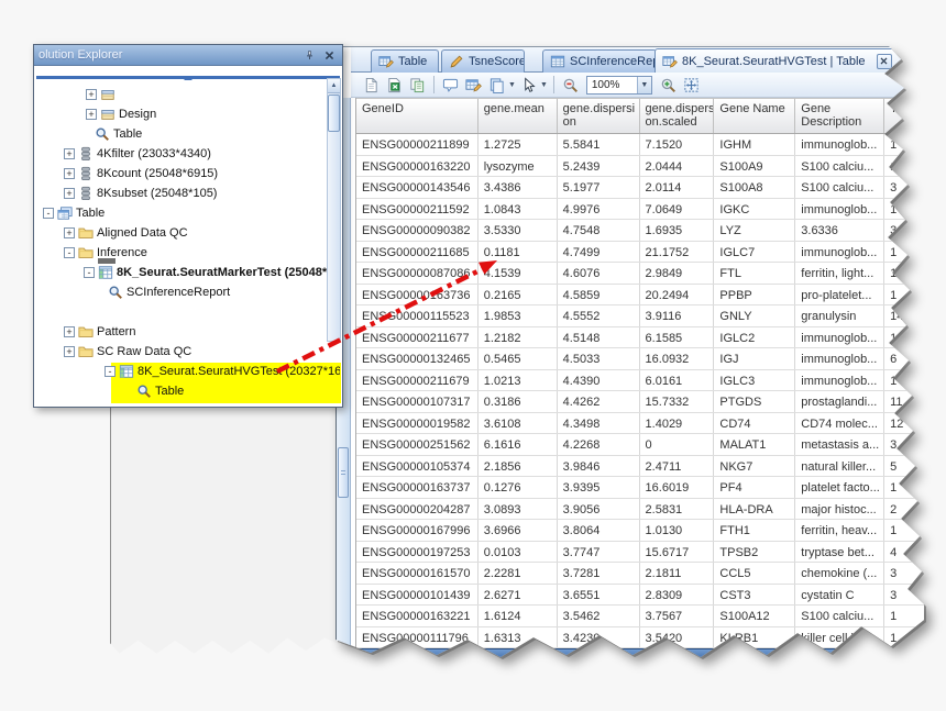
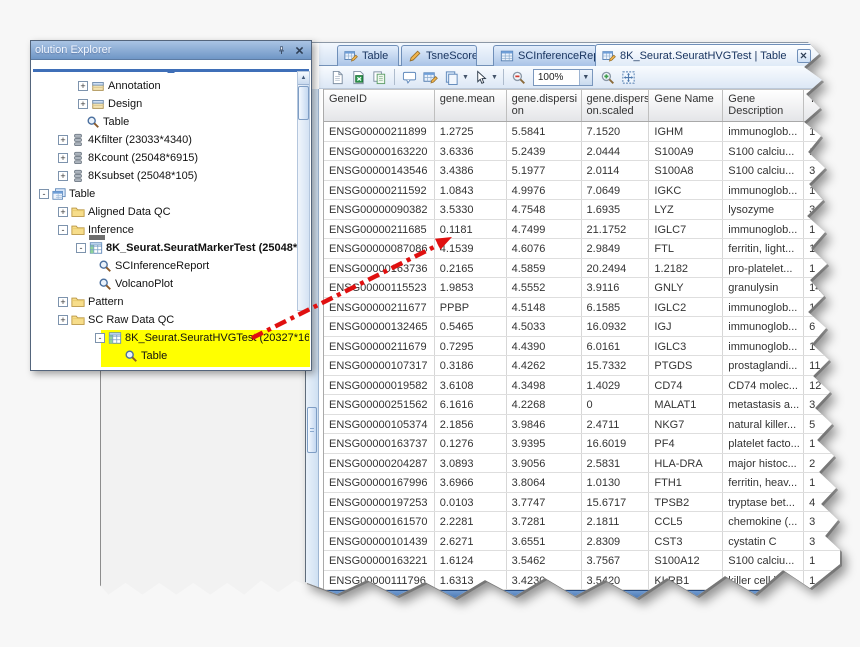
  Table
  TsneScore
  SCInferenceRe
  8K_Seurat.SeuratHVGTest | Table
  100%
  GeneID
  gene.mean
  gene.dispersi
  on
  gene.dispers
  on.scaled
  Gene Name
  Gene
  Description
  ENSG00000211899
  1.2725
  5.5841
  7.1520
  IGHM
  immunoglob...
  1
  ENSG00000163220
- lysozyme
+ 3.6336
  5.2439
  2.0444
  S100A9
  S100 calciu...
  ENSG00000143546
  3.4386
  5.1977
  2.0114
  S100A8
  S100 calciu...
  3
  ENSG00000211592
  1.0843
  4.9976
  7.0649
  IGKC
  immunoglob...
  1
  ENSG00000090382
  3.5330
  4.7548
  1.6935
  LYZ
- 3.6336
+ lysozyme
  3
  ENSG00000211685
  0.1181
  4.7499
  21.1752
  IGLC7
  immunoglob...
  1
  ENSG00000087086
  4.1539
  4.6076
  2.9849
  FTL
  ferritin, light...
  ENSG0000063736
  0.2165
  4.5859
  20.2494
- PPBP
+ 1.2182
  pro-platelet...
  1
  EN00000115523
  1.9853
  4.5552
  3.9116
  GNLY
  granulysin
  ENSG00000211677
- 1.2182
+ PPBP
  4.5148
  6.1585
  IGLC2
  immunoglob...
  1
  ENSG00000132465
  0.5465
  4.5033
  16.0932
  IGJ
  immunoglob...
  6
  ENSG00000211679
- 1.0213
+ 0.7295
  4.4390
  6.0161
  IGLC3
  immunoglob...
  1
  ENSG00000107317
  0.3186
  4.4262
  15.7332
  PTGDS
  prostaglandi...
  11
  ENSG00000019582
  3.6108
  4.3498
  1.4029
  CD74
  CD74 molec...
  12
  ENSG00000251562
  6.1616
  4.2268
  0
  MALAT1
  metastasis a...
  3
  ENSG00000105374
  2.1856
  3.9846
  2.4711
  NKG7
  natural killer...
  5
  ENSG00000163737
  0.1276
  3.9395
  16.6019
  PF4
  platelet facto...
  1
  ENSG00000204287
  3.0893
  3.9056
  2.5831
  HLA-DRA
  major histoc...
  2
  ENSG00000167996
  3.6966
  3.8064
  1.0130
  FTH1
  ferritin, heav...
  1
  ENSG00000197253
  0.0103
  3.7747
  15.6717
  TPSB2
  tryptase bet...
  4
  ENSG00000161570
  2.2281
  3.7281
  2.1811
  CCL5
  chemokine (...
  3
  ENSG00000101439
  2.6271
  3.6551
  2.8309
  CST3
  cystatin C
  3
  ENSG00000163221
  1.6124
  3.5462
  3.7567
  S100A12
  S100 calciu...
  1
  ENSG00000111796
  1.6313
  3.423
  3.520
  KRB1
  1
  olution Explorer
  +
+ Annotation
  +
  Design
  Table
  +
  4Kfilter (23033*4340)
  +
  8Kcount (25048*6915)
  +
  8Ksubset (25048*105)
  -
  Table
  +
  Aligned Data QC
  -
  Inference
  -
  8K_Seurat.SeuratMarkerTest (25048*
  SCInferenceReport
+ VolcanoPlot
  +
  Pattern
  +
  SC Raw Data QC
  -
  8K_Seurat.SeuratHVGTes (20327*16
  Table
